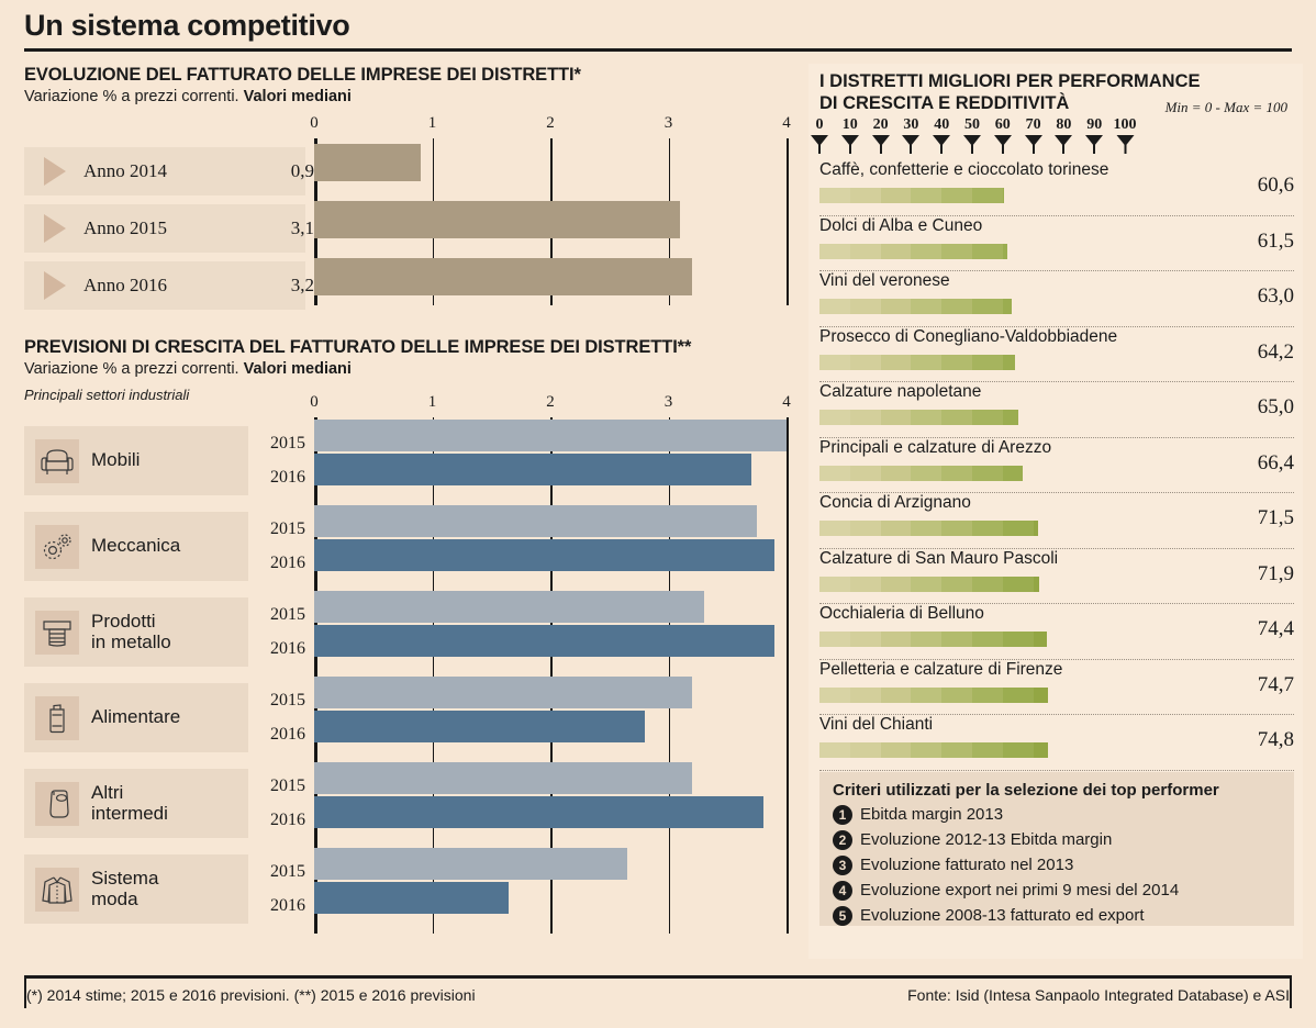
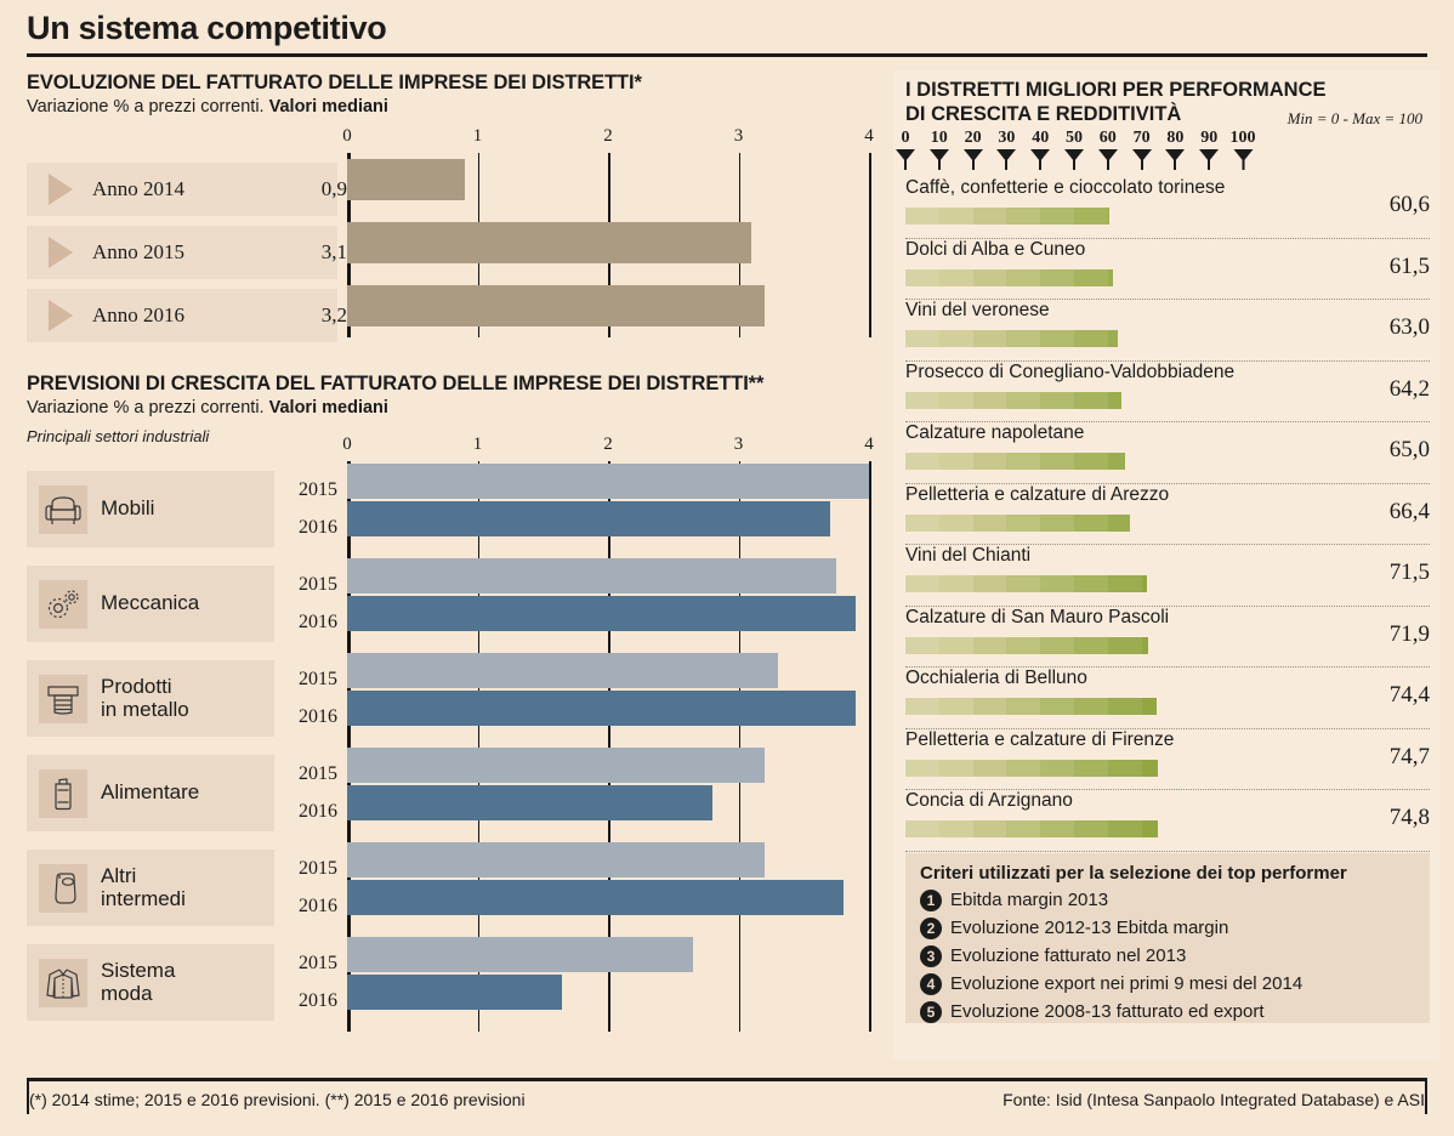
  Un sistema competitivo
  EVOLUZIONE DEL FATTURATO DELLE IMPRESE DEI DISTRETTI*
  Variazione % a prezzi correnti. Valori mediani
  Anno 2014
  Anno 2015
  Anno 2016
  0,9
  3,1
  3,2
  0
  1
  2
  3
  4
  PREVISIONI DI CRESCITA DEL FATTURATO DELLE IMPRESE DEI DISTRETTI**
  Variazione % a prezzi correnti. Valori mediani
  Principali settori industriali
  Mobili
  Meccanica
  Prodotti
  in metallo
  Alimentare
  Altri
  intermedi
  Sistema
  moda
  2015
  2016
  2015
  2016
  2015
  2016
  2015
  2016
  2015
  2016
  2015
  2016
  0
  1
  2
  3
  4
  I DISTRETTI MIGLIORI PER PERFORMANCE
  DI CRESCITA E REDDITIVITÀ
  Min = 0 - Max = 100
  0
  10
  20
  30
  40
  50
  60
  70
  80
  90
  100
  Caffè, confetterie e cioccolato torinese
  60,6
  Dolci di Alba e Cuneo
  61,5
  Vini del veronese
  63,0
  Prosecco di Conegliano-Valdobbiadene
  64,2
  Calzature napoletane
  65,0
- Principali e calzature di Arezzo
+ Pelletteria e calzature di Arezzo
  66,4
- Concia di Arzignano
+ Vini del Chianti
  71,5
  Calzature di San Mauro Pascoli
  71,9
  Occhialeria di Belluno
  74,4
  Pelletteria e calzature di Firenze
  74,7
- Vini del Chianti
+ Concia di Arzignano
  74,8
  Criteri utilizzati per la selezione dei top performer
  1
  Ebitda margin 2013
  2
  Evoluzione 2012-13 Ebitda margin
  3
  Evoluzione fatturato nel 2013
  4
  Evoluzione export nei primi 9 mesi del 2014
  5
  Evoluzione 2008-13 fatturato ed export
  (*) 2014 stime; 2015 e 2016 previsioni. (**) 2015 e 2016 previsioni
  Fonte: Isid (Intesa Sanpaolo Integrated Database) e ASI
